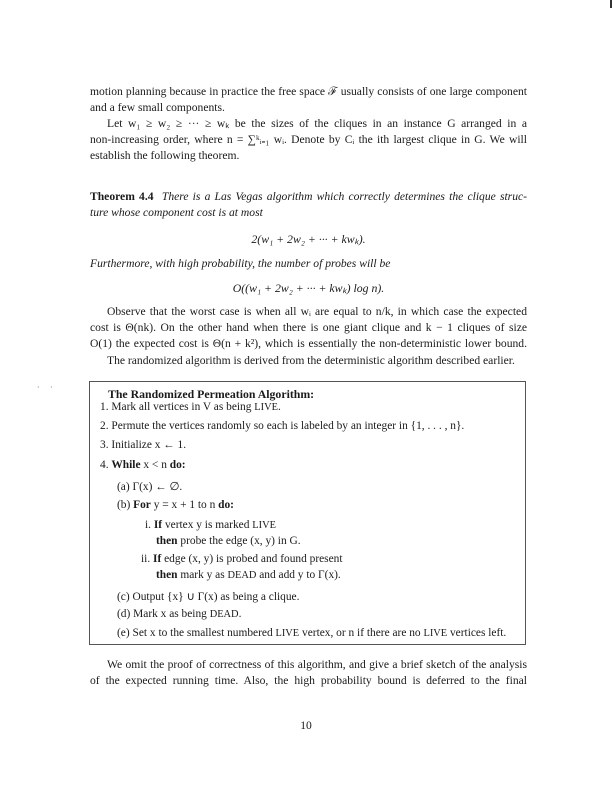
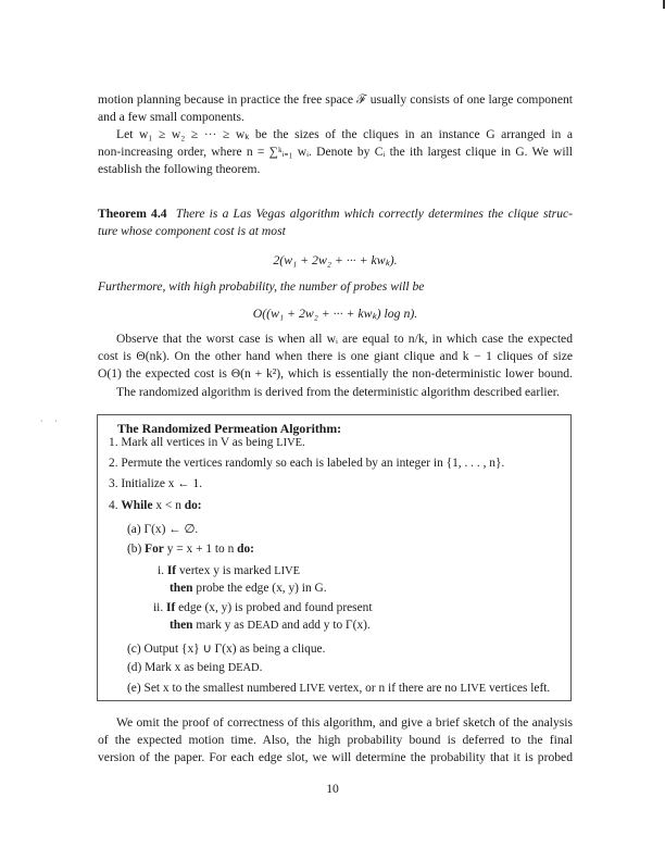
  · ·
  motion planning because in practice the free space ℱ usually consists of one large component
  and a few small components.
  Let w₁ ≥ w₂ ≥ ··· ≥ wₖ be the sizes of the cliques in an instance G arranged in a
  non-increasing order, where n = ∑ᵏᵢ₌₁ wᵢ. Denote by Cᵢ the ith largest clique in G. We will
  establish the following theorem.
  Theorem 4.4 There is a Las Vegas algorithm which correctly determines the clique struc-
  ture whose component cost is at most
  2(w₁ + 2w₂ + ··· + kwₖ).
  Furthermore, with high probability, the number of probes will be
  O((w₁ + 2w₂ + ··· + kwₖ) log n).
  Observe that the worst case is when all wᵢ are equal to n/k, in which case the expected
  cost is Θ(nk). On the other hand when there is one giant clique and k − 1 cliques of size
  O(1) the expected cost is Θ(n + k²), which is essentially the non-deterministic lower bound.
  The randomized algorithm is derived from the deterministic algorithm described earlier.
  The Randomized Permeation Algorithm:
  1. Mark all vertices in V as being LIVE.
  2. Permute the vertices randomly so each is labeled by an integer in {1, . . . , n}.
  3. Initialize x ← 1.
  4. While x < n do:
  (a) Γ(x) ← ∅.
  (b) For y = x + 1 to n do:
  i. If vertex y is marked LIVE
  then probe the edge (x, y) in G.
  ii. If edge (x, y) is probed and found present
  then mark y as DEAD and add y to Γ(x).
  (c) Output {x} ∪ Γ(x) as being a clique.
  (d) Mark x as being DEAD.
  (e) Set x to the smallest numbered LIVE vertex, or n if there are no LIVE vertices left.
  We omit the proof of correctness of this algorithm, and give a brief sketch of the analysis
- of the expected running time. Also, the high probability bound is deferred to the final
+ of the expected motion time. Also, the high probability bound is deferred to the final
+ version of the paper. For each edge slot, we will determine the probability that it is probed
  10
